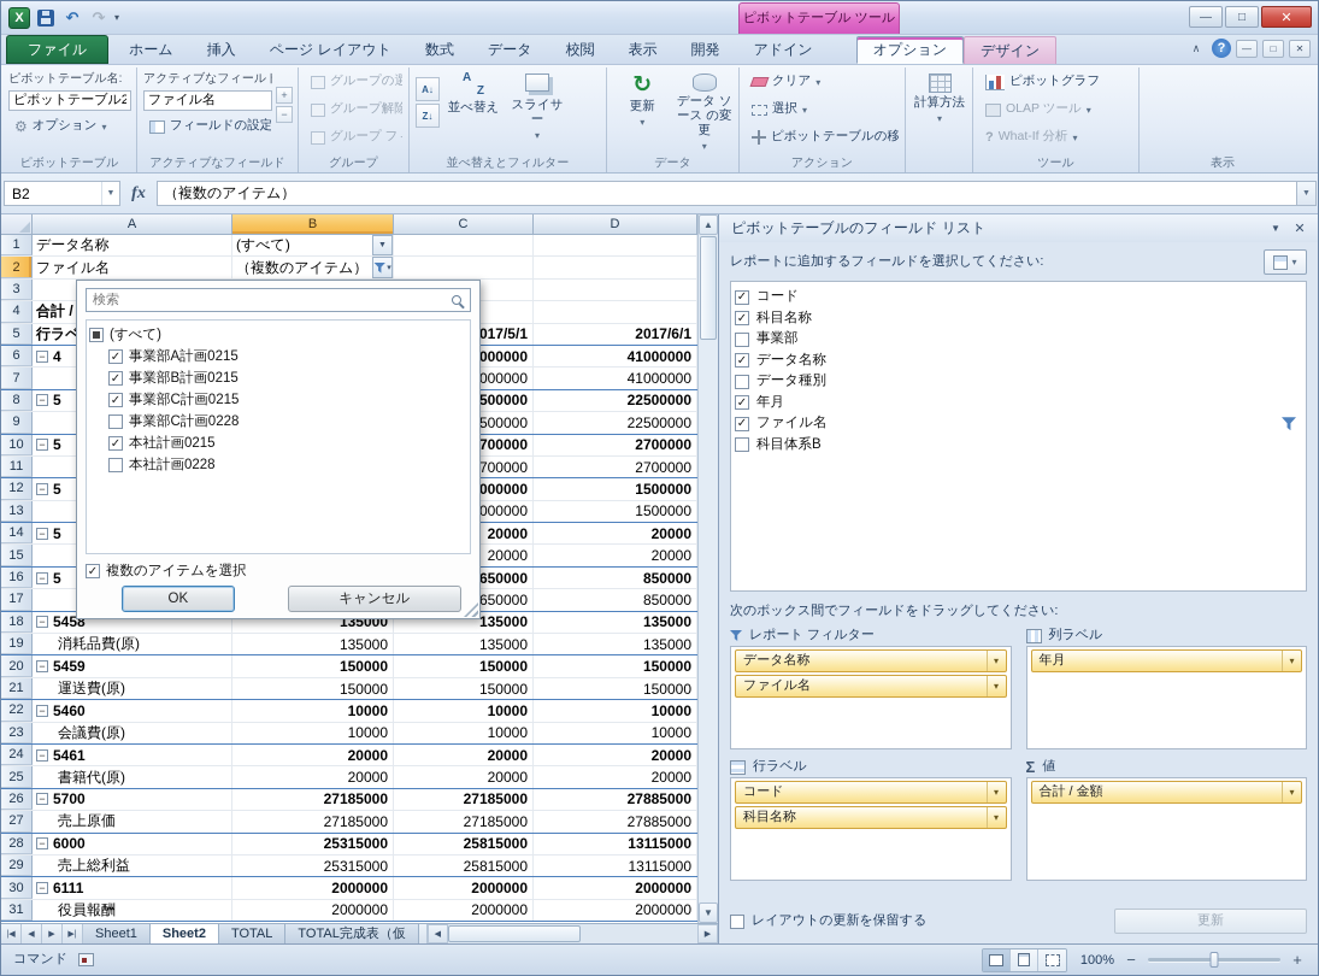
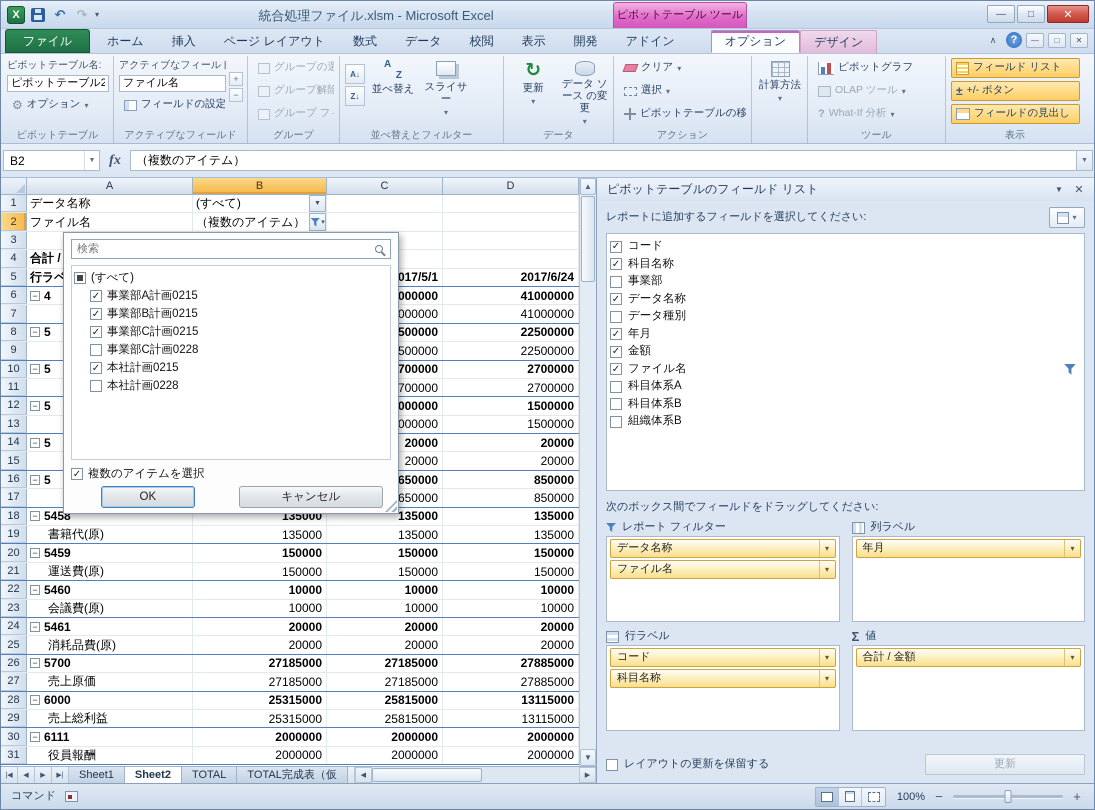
  X
  ▾
+ 統合処理ファイル.xlsm - Microsoft Excel
  ピボットテーブル ツール
  —
  □
  ✕
  ファイル
  ホーム
  挿入
  ページ レイアウト
  数式
  データ
  校閲
  表示
  開発
  アドイン
  オプション
  デザイン
  ∧
  ?
  —
  □
  ✕
  ピボットテーブル名:
  ピボットテーブル2
  オプション
  ▾
  ピボットテーブル
  アクティブなフィール
  ファイル名
  フィールドの設定
  アクティブなフィールド
  グループの選
  グループ解除
  グループ
  並べ替え
  スライサー
  ▾
  並べ替えとフィルター
  更新
  ▾
  データ ソース の変更
  ▾
  データ
  クリア
  ▾
  選択
  ▾
  ピボットテーブルの移
  アクション
  計算方法
  ▾
  ピボットグラフ
  OLAP ツール
  ▾
  What-If 分析
  ▾
  ツール
+ フィールド リスト
+ +/- ボタン
+ フィールドの見出し
  表示
  B2
  fx
  （複数のアイテム）
  A
  B
  C
  D
  1
  データ名称
  (すべて)
  2
  ファイル名
  （複数のアイテム）
  3
  4
  5
  行ラベ
  017/5/1
- 2017/6/1
+ 2017/6/24
  6
  −
  4
  000000
  41000000
  7
  000000
  41000000
  8
  −
  5
  500000
  22500000
  9
  500000
  22500000
  10
  −
  5
  700000
  2700000
  11
  700000
  2700000
  12
  −
  5
  000000
  1500000
  13
  000000
  1500000
  14
  −
  5
  20000
  20000
  15
  20000
  20000
  16
  −
  5
  650000
  850000
  17
  650000
  850000
  18
  −
  5458
  135000
  135000
  135000
  19
- 消耗品費(原)
+ 書籍代(原)
  135000
  135000
  135000
  20
  −
  5459
  150000
  150000
  150000
  21
  運送費(原)
  150000
  150000
  150000
  22
  −
  5460
  10000
  10000
  10000
  23
  会議費(原)
  10000
  10000
  10000
  24
  −
  5461
  20000
  20000
  20000
  25
- 書籍代(原)
+ 消耗品費(原)
  20000
  20000
  20000
  26
  −
  5700
  27185000
  27185000
  27885000
  27
  売上原価
  27185000
  27185000
  27885000
  28
  −
  6000
  25315000
  25815000
  13115000
  29
  売上総利益
  25315000
  25815000
  13115000
  30
  −
  6111
  2000000
  2000000
  2000000
  31
  役員報酬
  2000000
  2000000
  2000000
  ▲
  ▼
  検索
  (すべて)
  事業部A計画0215
  事業部B計画0215
  事業部C計画0215
  事業部C計画0228
  本社計画0215
  本社計画0228
  複数のアイテムを選択
  OK
  キャンセル
  Sheet1
  Sheet2
  TOTAL
  TOTAL完成表（仮
  ピボットテーブルのフィールド リスト
  ▼
  ✕
  レポートに追加するフィールドを選択してください:
  ▾
  コード
  科目名称
  事業部
  データ名称
  データ種別
  年月
+ 金額
  ファイル名
+ 科目体系A
  科目体系B
+ 組織体系B
  次のボックス間でフィールドをドラッグしてください:
  レポート フィルター
  データ名称
  ▾
  ファイル名
  ▾
  列ラベル
  年月
  ▾
  行ラベル
  コード
  ▾
  科目名称
  ▾
  値
  合計 / 金額
  ▾
  レイアウトの更新を保留する
  更新
  コマンド
  100%
  −
  +
